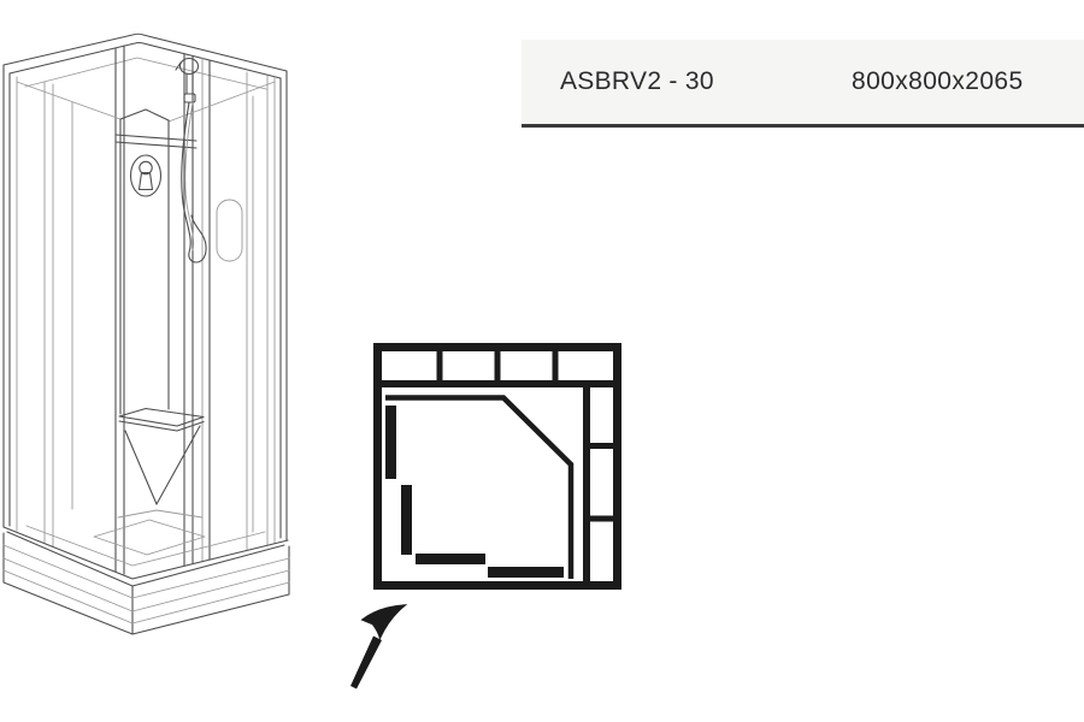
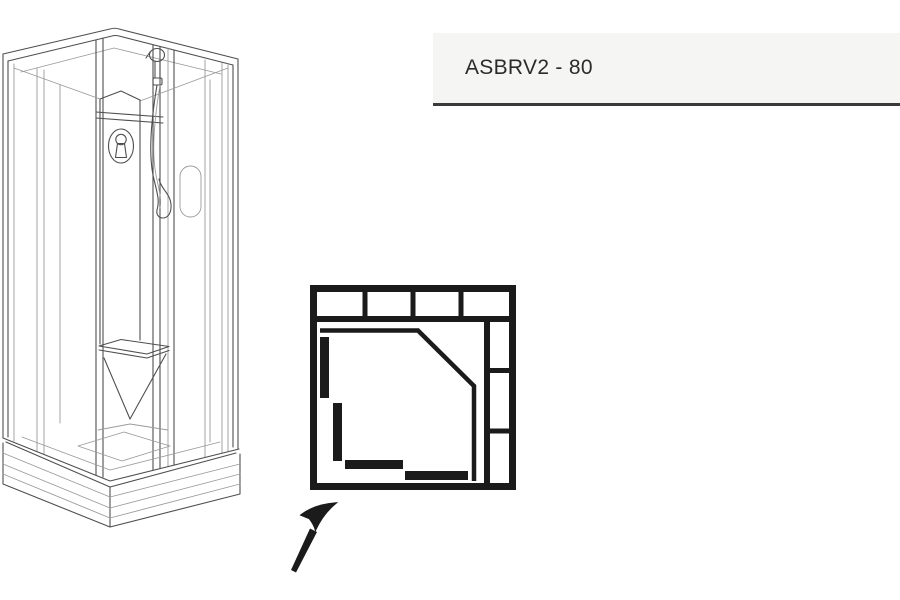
- ASBRV2 - 30
+ ASBRV2 - 80
- 800x800x2065
